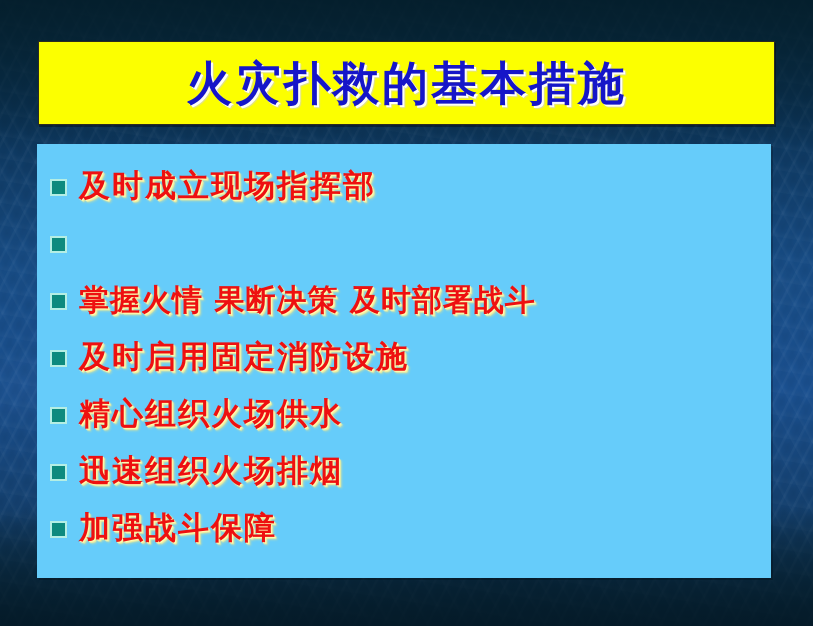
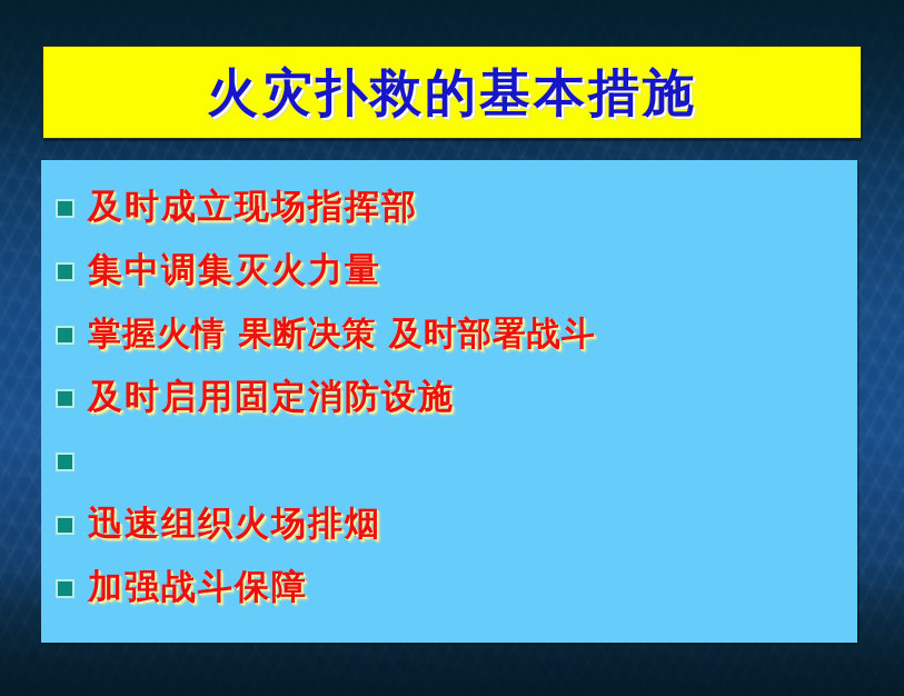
  火灾扑救的基本措施
  及时成立现场指挥部
+ 集中调集灭火力量
  掌握火情 果断决策 及时部署战斗
  及时启用固定消防设施
- 精心组织火场供水
  迅速组织火场排烟
  加强战斗保障
